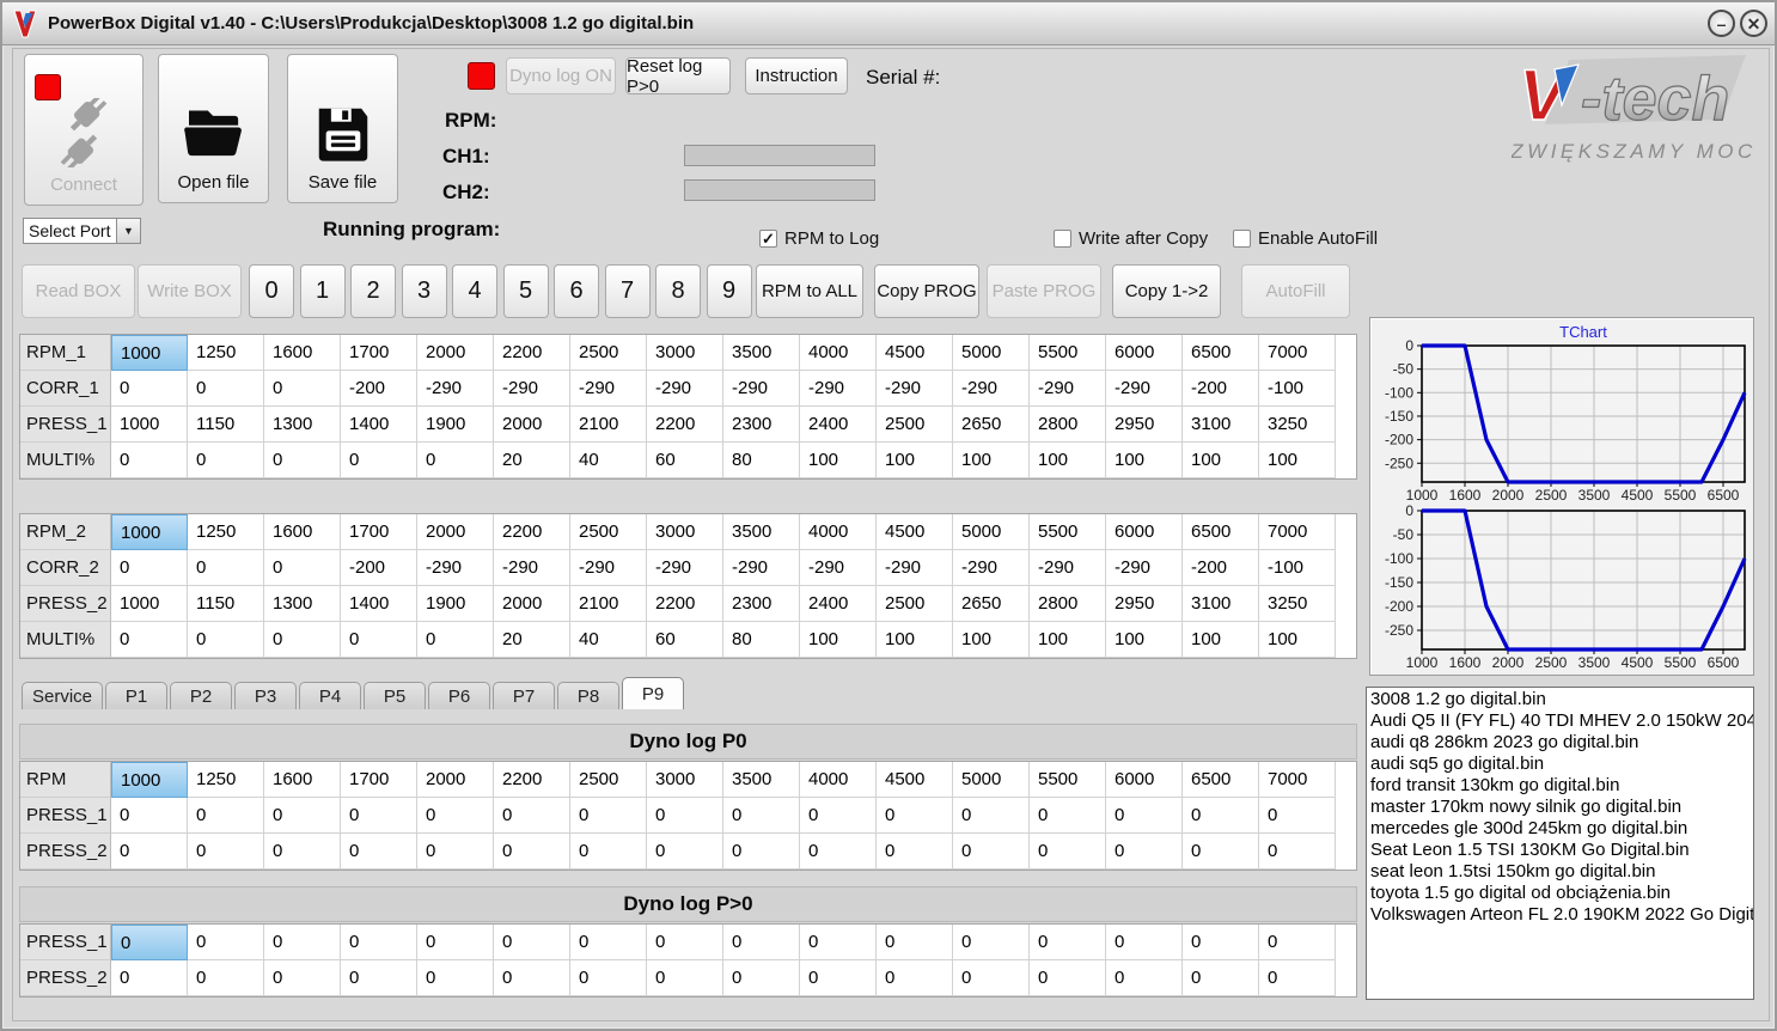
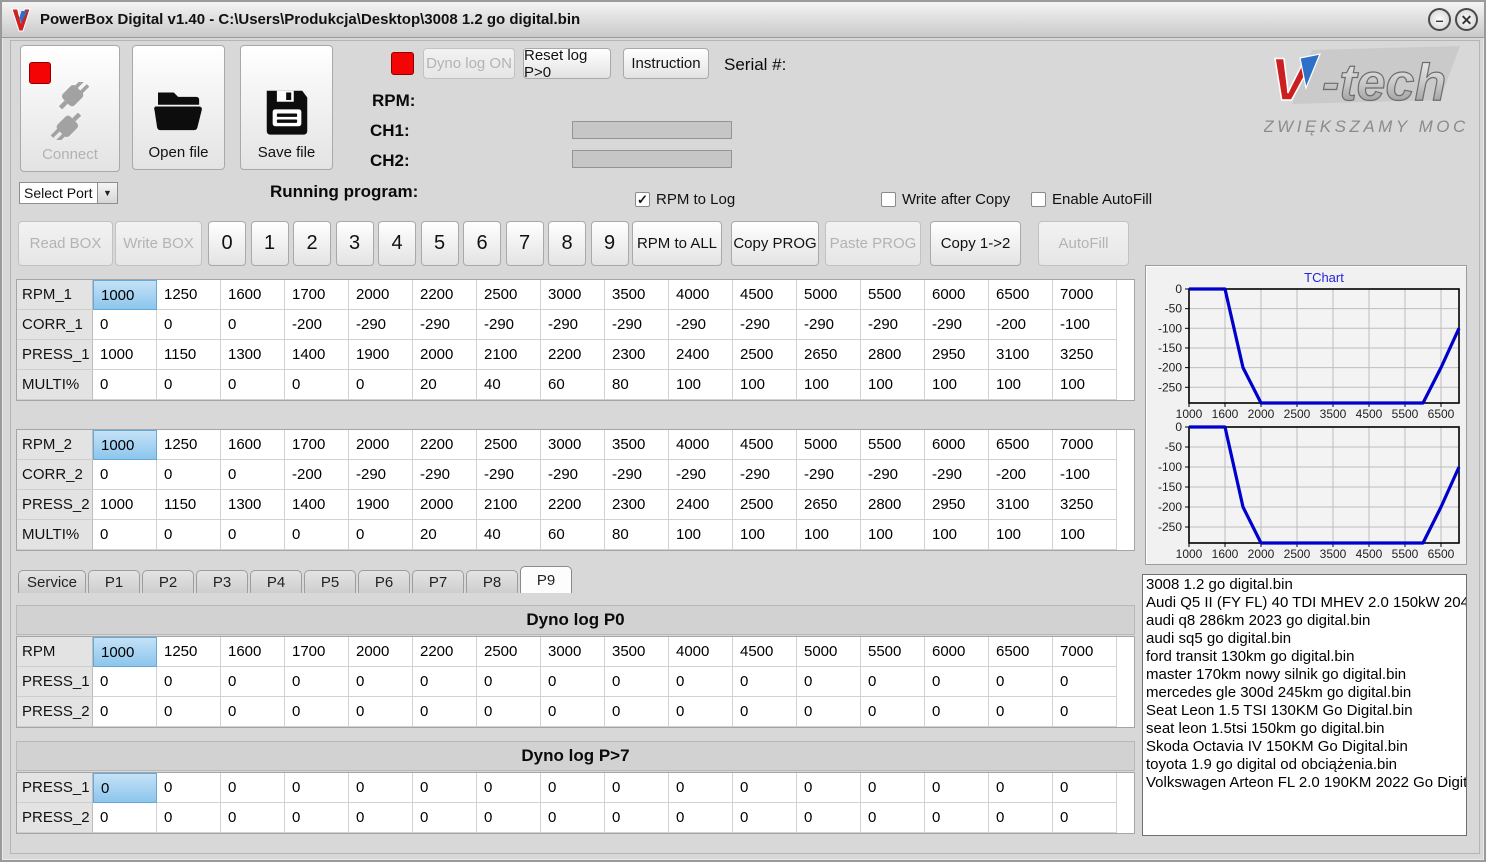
  PowerBox Digital v1.40 - C:\Users\Produkcja\Desktop\3008 1.2 go digital.bin
  –
  ✕
  Connect
  Open file
  Save file
  Dyno log ON
  Reset log P>0
  Instruction
  Serial #:
  RPM:
  CH1:
  CH2:
  Running program:
  Select Port
  ▼
  ✓
  RPM to Log
  Write after Copy
  Enable AutoFill
  Read BOX
  Write BOX
  0
  1
  2
  3
  4
  5
  6
  7
  8
  9
  RPM to ALL
  Copy PROG
  Paste PROG
  Copy 1->2
  AutoFill
  RPM_1
  1000
  1250
  1600
  1700
  2000
  2200
  2500
  3000
  3500
  4000
  4500
  5000
  5500
  6000
  6500
  7000
  CORR_1
  0
  0
  0
  -200
  -290
  -290
  -290
  -290
  -290
  -290
  -290
  -290
  -290
  -290
  -200
  -100
  PRESS_1
  1000
  1150
  1300
  1400
  1900
  2000
  2100
  2200
  2300
  2400
  2500
  2650
  2800
  2950
  3100
  3250
  MULTI%
  0
  0
  0
  0
  0
  20
  40
  60
  80
  100
  100
  100
  100
  100
  100
  100
  RPM_2
  1000
  1250
  1600
  1700
  2000
  2200
  2500
  3000
  3500
  4000
  4500
  5000
  5500
  6000
  6500
  7000
  CORR_2
  0
  0
  0
  -200
  -290
  -290
  -290
  -290
  -290
  -290
  -290
  -290
  -290
  -290
  -200
  -100
  PRESS_2
  1000
  1150
  1300
  1400
  1900
  2000
  2100
  2200
  2300
  2400
  2500
  2650
  2800
  2950
  3100
  3250
  MULTI%
  0
  0
  0
  0
  0
  20
  40
  60
  80
  100
  100
  100
  100
  100
  100
  100
  Service
  P1
  P2
  P3
  P4
  P5
  P6
  P7
  P8
  P9
  Dyno log P0
  RPM
  1000
  1250
  1600
  1700
  2000
  2200
  2500
  3000
  3500
  4000
  4500
  5000
  5500
  6000
  6500
  7000
  PRESS_1
  0
  0
  0
  0
  0
  0
  0
  0
  0
  0
  0
  0
  0
  0
  0
  0
  PRESS_2
  0
  0
  0
  0
  0
  0
  0
  0
  0
  0
  0
  0
  0
  0
  0
  0
- Dyno log P>0
+ Dyno log P>7
  PRESS_1
  0
  0
  0
  0
  0
  0
  0
  0
  0
  0
  0
  0
  0
  0
  0
  0
  PRESS_2
  0
  0
  0
  0
  0
  0
  0
  0
  0
  0
  0
  0
  0
  0
  0
  0
  V
  -tech
  ZWIĘKSZAMY MOC
  0
  -50
  -100
  -150
  -200
  -250
  1000
  1600
  2000
  2500
  3500
  4500
  5500
  6500
  TChart
  0
  -50
  -100
  -150
  -200
  -250
  1000
  1600
  2000
  2500
  3500
  4500
  5500
  6500
  3008 1.2 go digital.bin
  Audi Q5 II (FY FL) 40 TDI MHEV 2.0 150kW 204
  audi q8 286km 2023 go digital.bin
  audi sq5 go digital.bin
  ford transit 130km go digital.bin
  master 170km nowy silnik go digital.bin
  mercedes gle 300d 245km go digital.bin
  Seat Leon 1.5 TSI 130KM Go Digital.bin
  seat leon 1.5tsi 150km go digital.bin
+ Skoda Octavia IV 150KM Go Digital.bin
- toyota 1.5 go digital od obciążenia.bin
+ toyota 1.9 go digital od obciążenia.bin
  Volkswagen Arteon FL 2.0 190KM 2022 Go Digit
